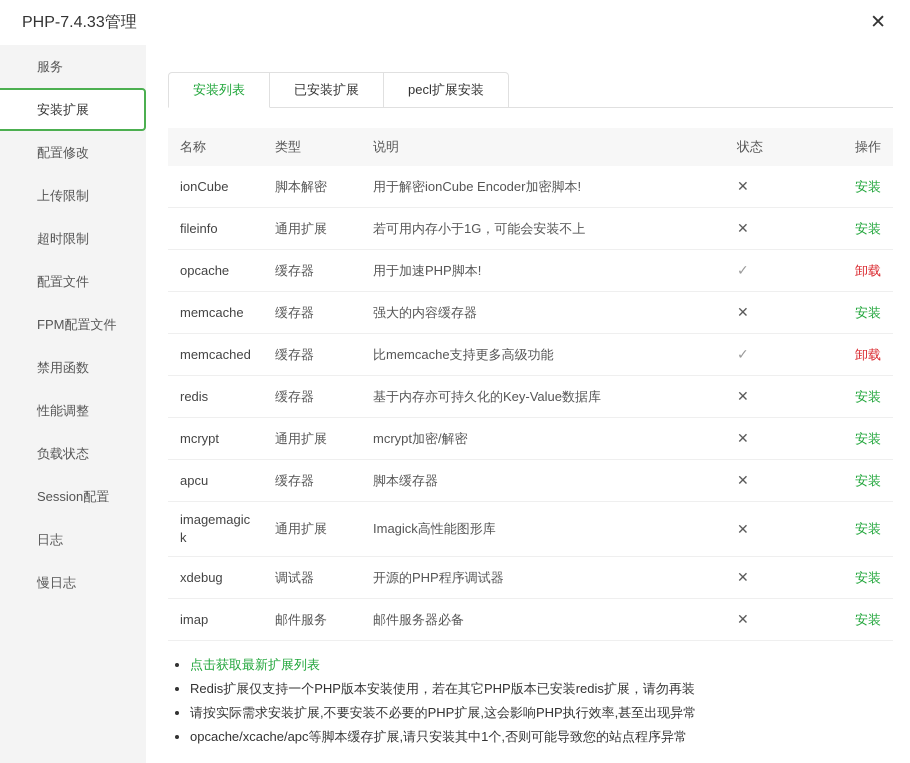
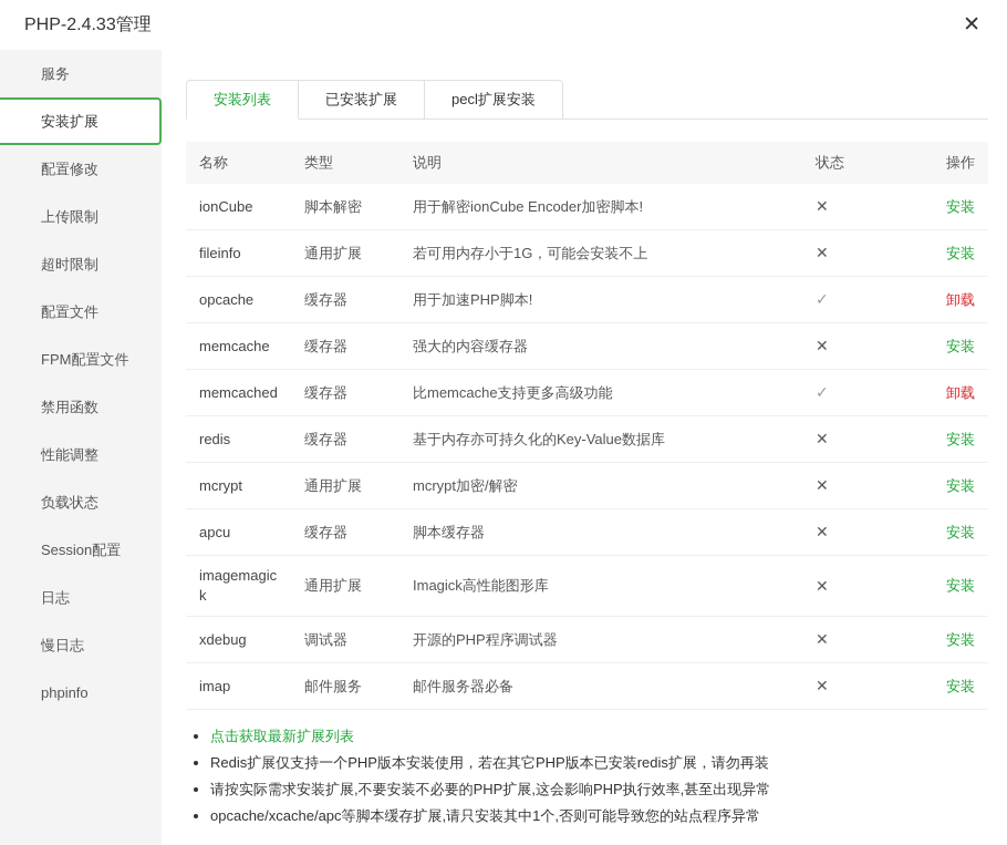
- PHP-7.4.33管理
+ PHP-2.4.33管理
  ✕
  服务
  安装扩展
  配置修改
  上传限制
  超时限制
  配置文件
  FPM配置文件
  禁用函数
  性能调整
  负载状态
  Session配置
  日志
  慢日志
+ phpinfo
  安装列表
  已安装扩展
  pecl扩展安装
  名称
  类型
  说明
  状态
  操作
  ionCube
  脚本解密
  用于解密ionCube Encoder加密脚本!
  ✕
  安装
  fileinfo
  通用扩展
  若可用内存小于1G，可能会安装不上
  ✕
  安装
  opcache
  缓存器
  用于加速PHP脚本!
  ✓
  卸载
  memcache
  缓存器
  强大的内容缓存器
  ✕
  安装
  memcached
  缓存器
  比memcache支持更多高级功能
  ✓
  卸载
  redis
  缓存器
  基于内存亦可持久化的Key-Value数据库
  ✕
  安装
  mcrypt
  通用扩展
  mcrypt加密/解密
  ✕
  安装
  apcu
  缓存器
  脚本缓存器
  ✕
  安装
  imagemagick
  通用扩展
  Imagick高性能图形库
  ✕
  安装
  xdebug
  调试器
  开源的PHP程序调试器
  ✕
  安装
  imap
  邮件服务
  邮件服务器必备
  ✕
  安装
  点击获取最新扩展列表
  Redis扩展仅支持一个PHP版本安装使用，若在其它PHP版本已安装redis扩展，请勿再装
  请按实际需求安装扩展,不要安装不必要的PHP扩展,这会影响PHP执行效率,甚至出现异常
  opcache/xcache/apc等脚本缓存扩展,请只安装其中1个,否则可能导致您的站点程序异常
